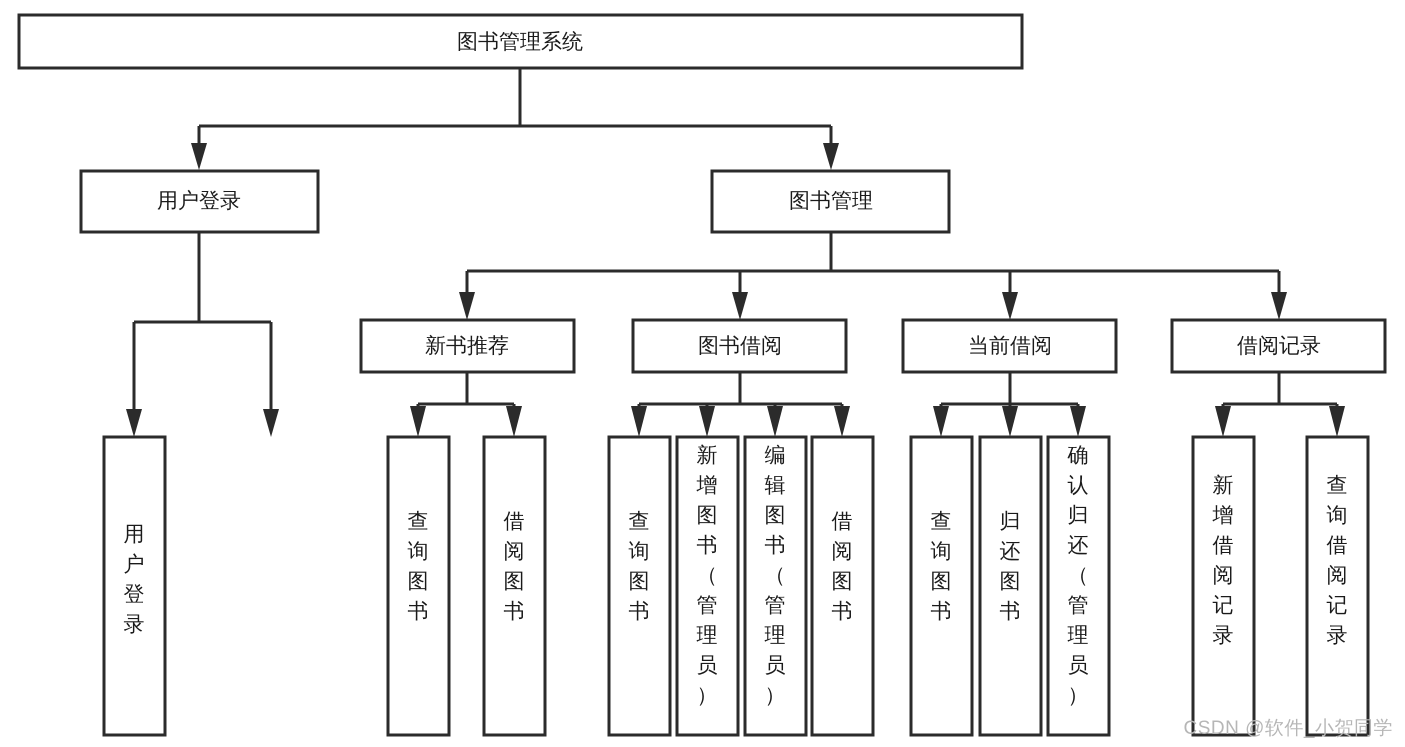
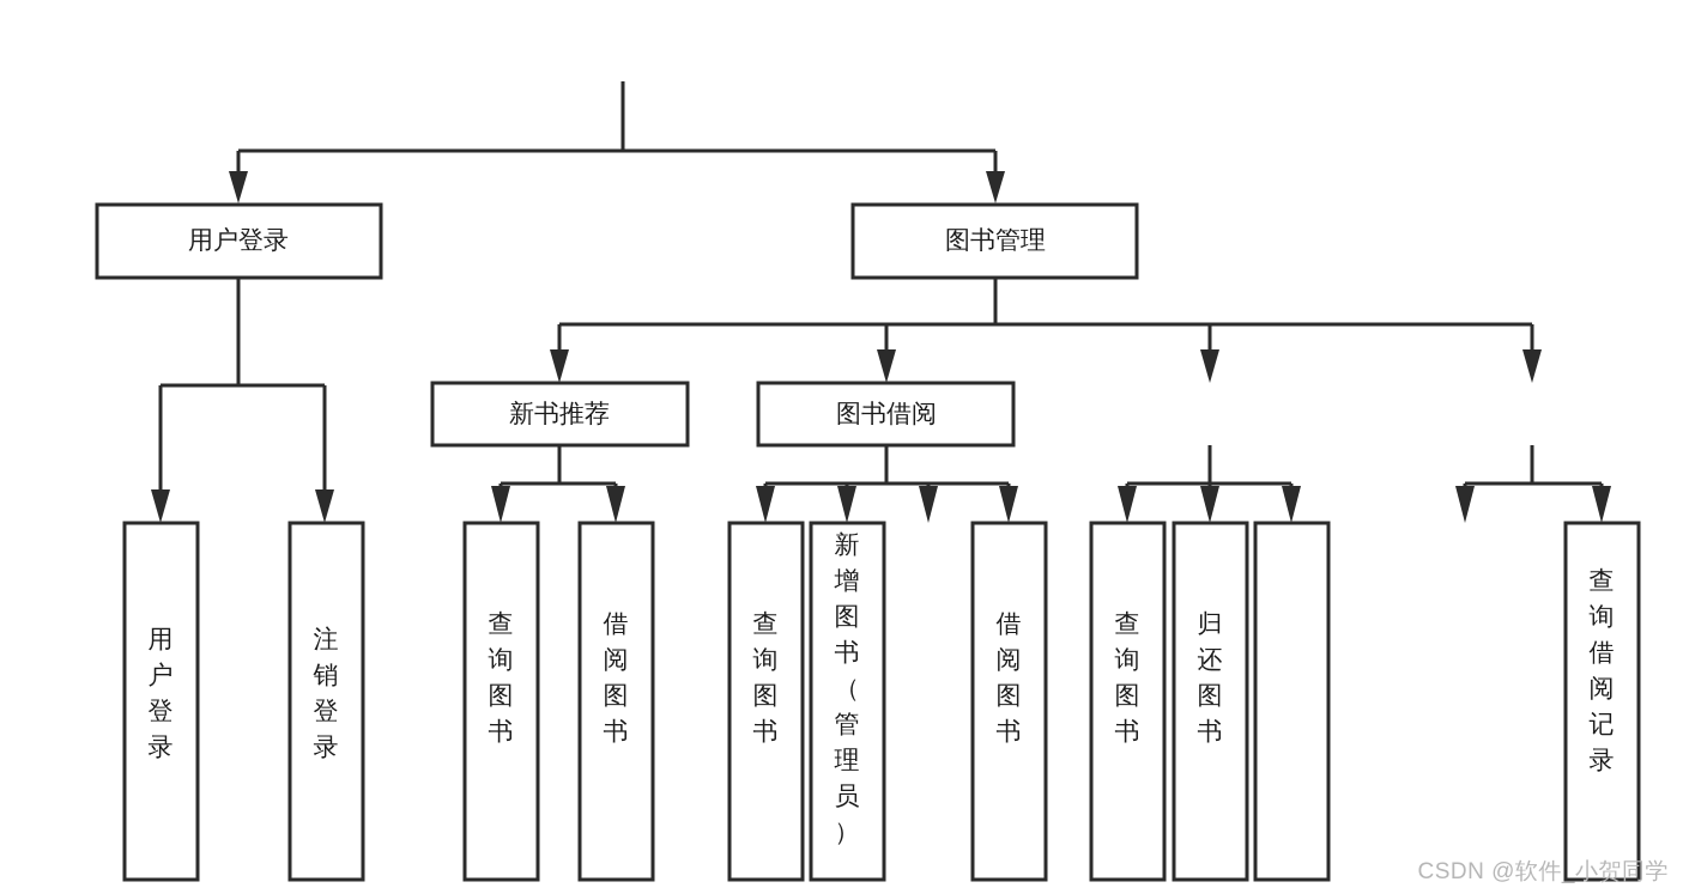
- 图书管理系统
  用户登录
  图书管理
  新书推荐
  图书借阅
- 当前借阅
- 借阅记录
  用户登录
+ 注销登录
  查询图书
  借阅图书
  查询图书
  新增图书（管理员）
- 编辑图书（管理员）
  借阅图书
  查询图书
  归还图书
- 确认归还（管理员）
- 新增借阅记录
  查询借阅记录
  CSDN @软件_小贺同学
